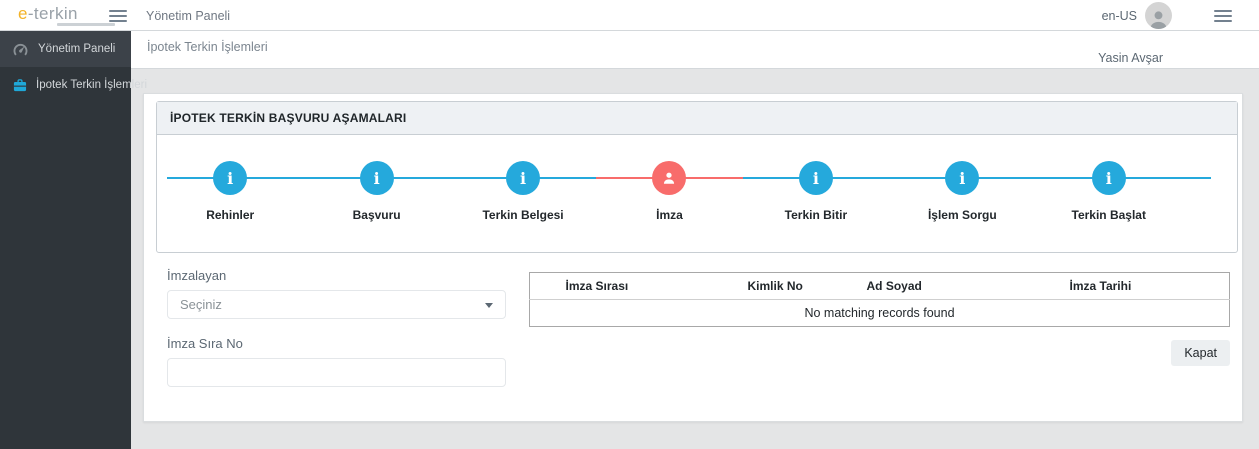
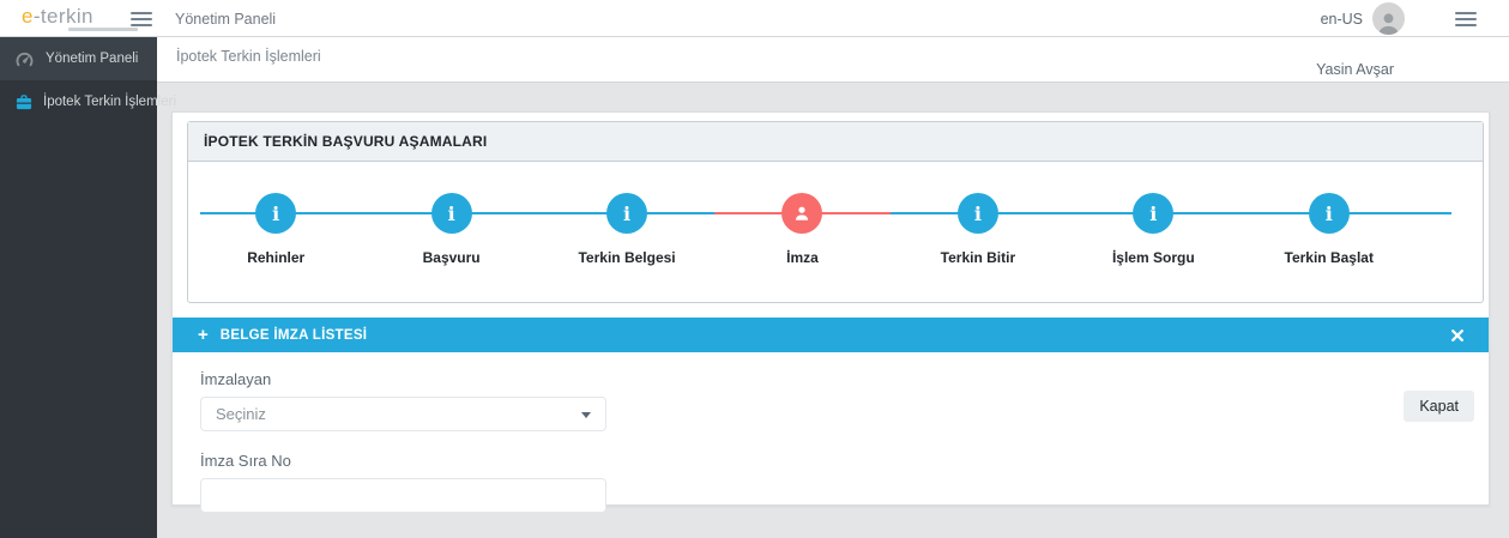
  e-terkin
  Yönetim Paneli
  en-US
  Yönetim Paneli
  İpotek Terkin İşlemleri
  İpotek Terkin İşlemleri
  Yasin Avşar
  İPOTEK TERKİN BAŞVURU AŞAMALARI
  i
  Rehinler
  i
  Başvuru
  i
  Terkin Belgesi
  İmza
  i
  Terkin Bitir
  i
  İşlem Sorgu
  i
  Terkin Başlat
+ +
+ BELGE İMZA LİSTESİ
  İmzalayan
  Seçiniz
  İmza Sıra No
- 	İmza Sırası	Kimlik No	Ad Soyad	İmza Tarihi
- No matching records found
  Kapat
